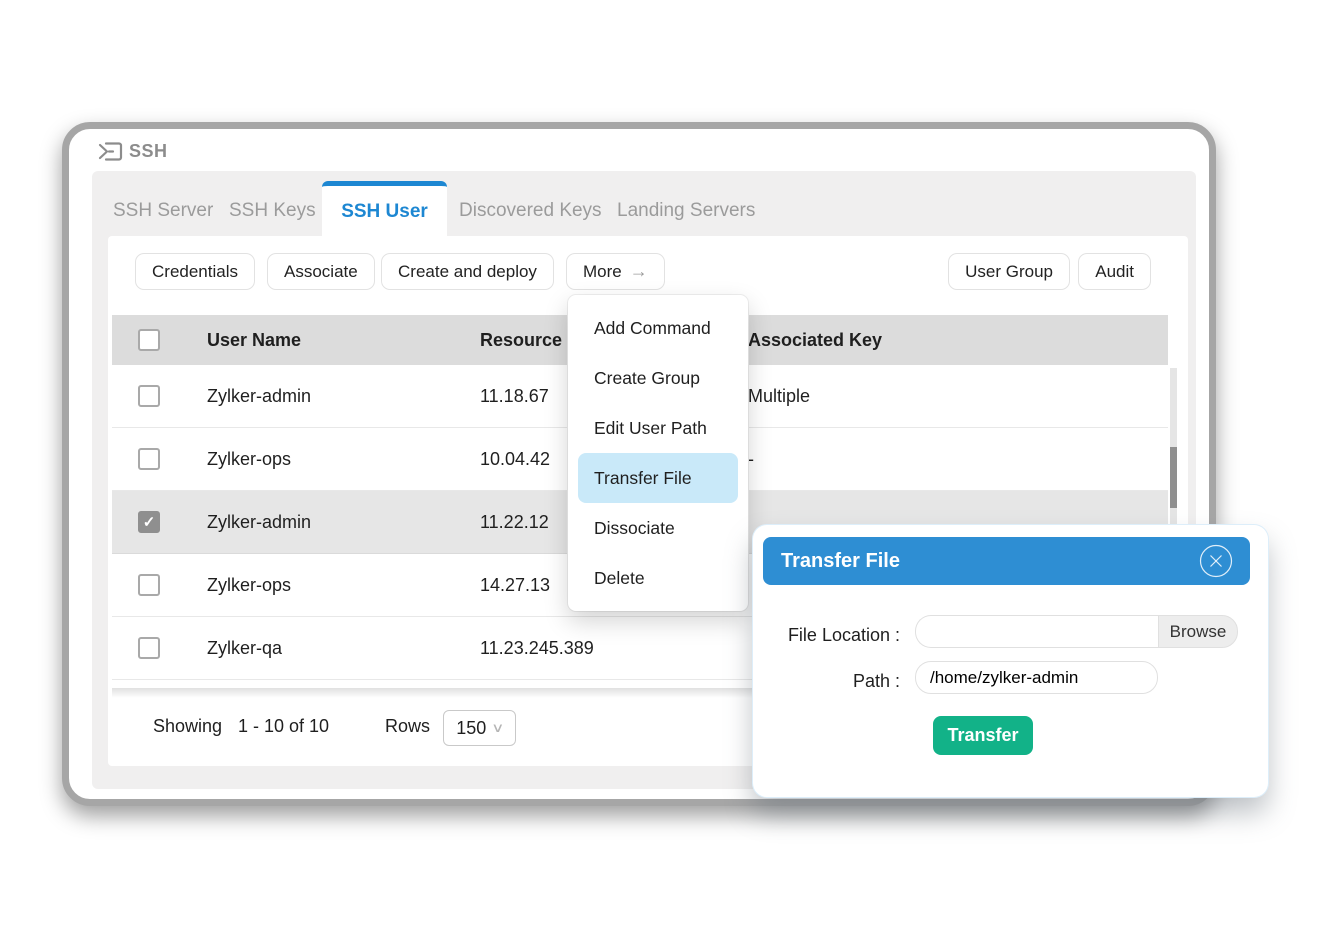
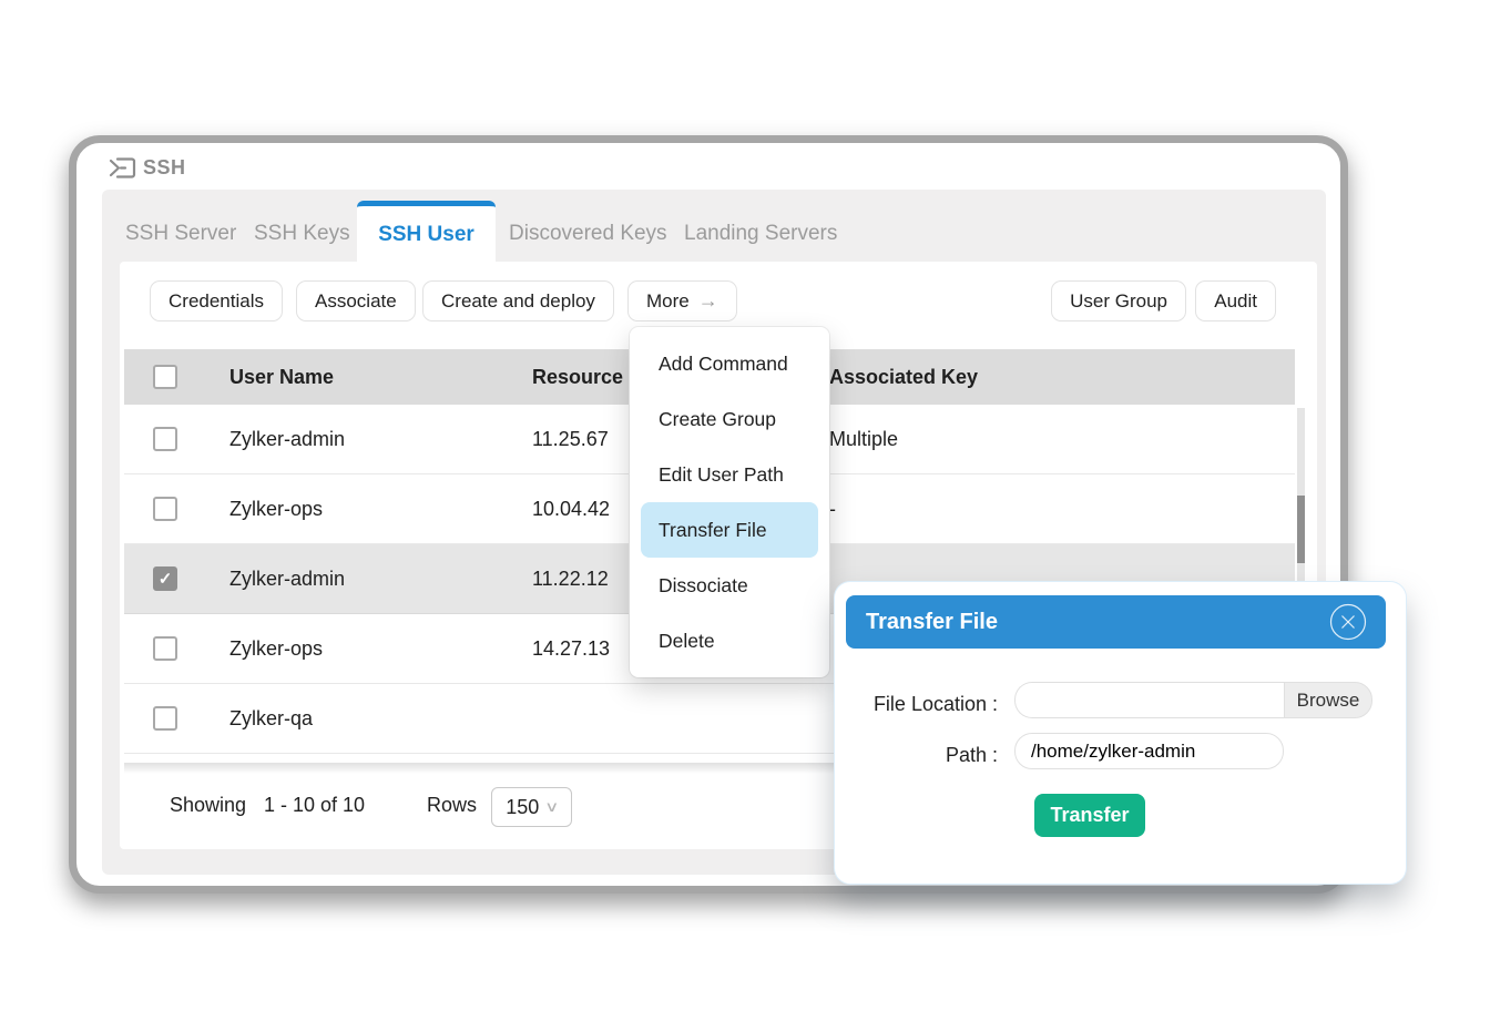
  SSH
  SSH Server
  SSH Keys
  SSH User
  Discovered Keys
  Landing Servers
  Credentials
  Associate
  Create and deploy
  More
  →
  User Group
  Audit
  User Name
  Resource
  Associated Key
  Zylker-admin
- 11.18.67
+ 11.25.67
  Multiple
  Zylker-ops
  10.04.42
  -
  Zylker-admin
  11.22.12
  Zylker-ops
  14.27.13
  Zylker-qa
- 11.23.245.389
  Showing
  1 - 10 of 10
  Rows
  150
  ∨
  Add Command
  Create Group
  Edit User Path
  Transfer File
  Dissociate
  Delete
  Transfer File
  File Location :
  Browse
  Path :
  /home/zylker-admin
  Transfer
